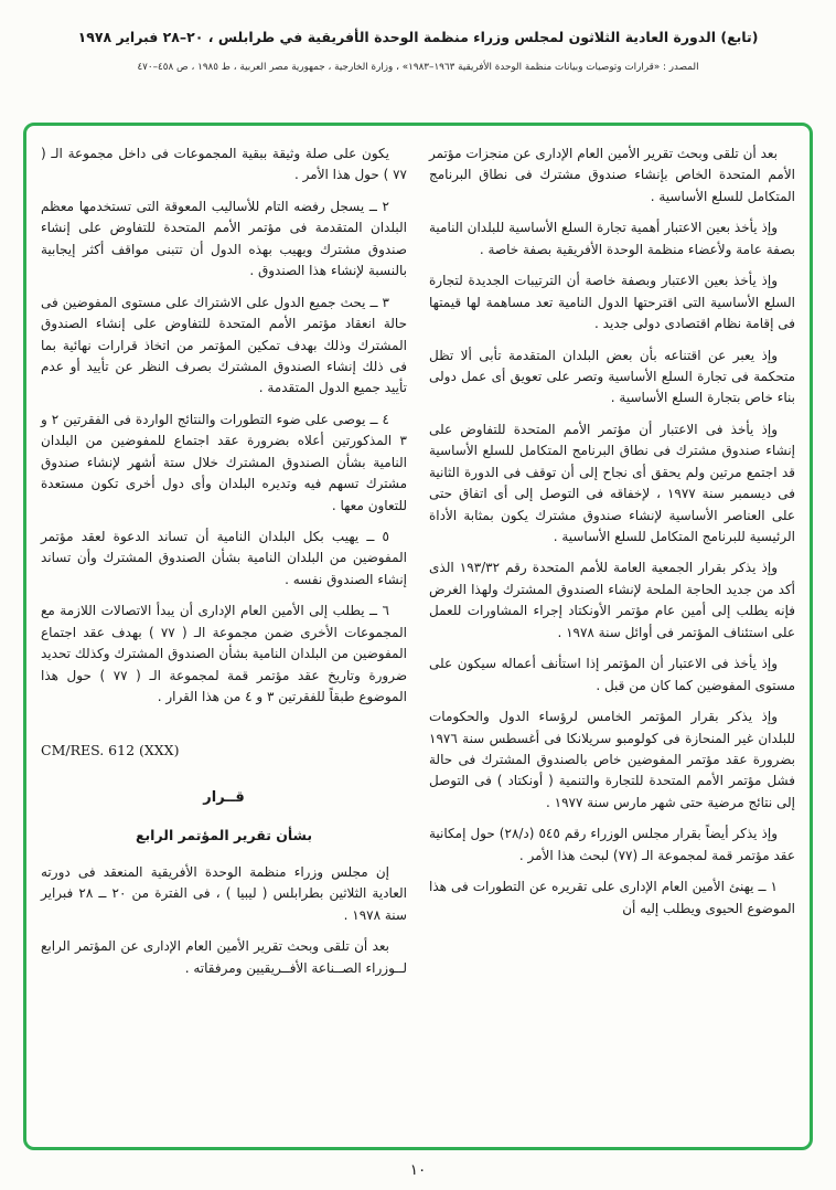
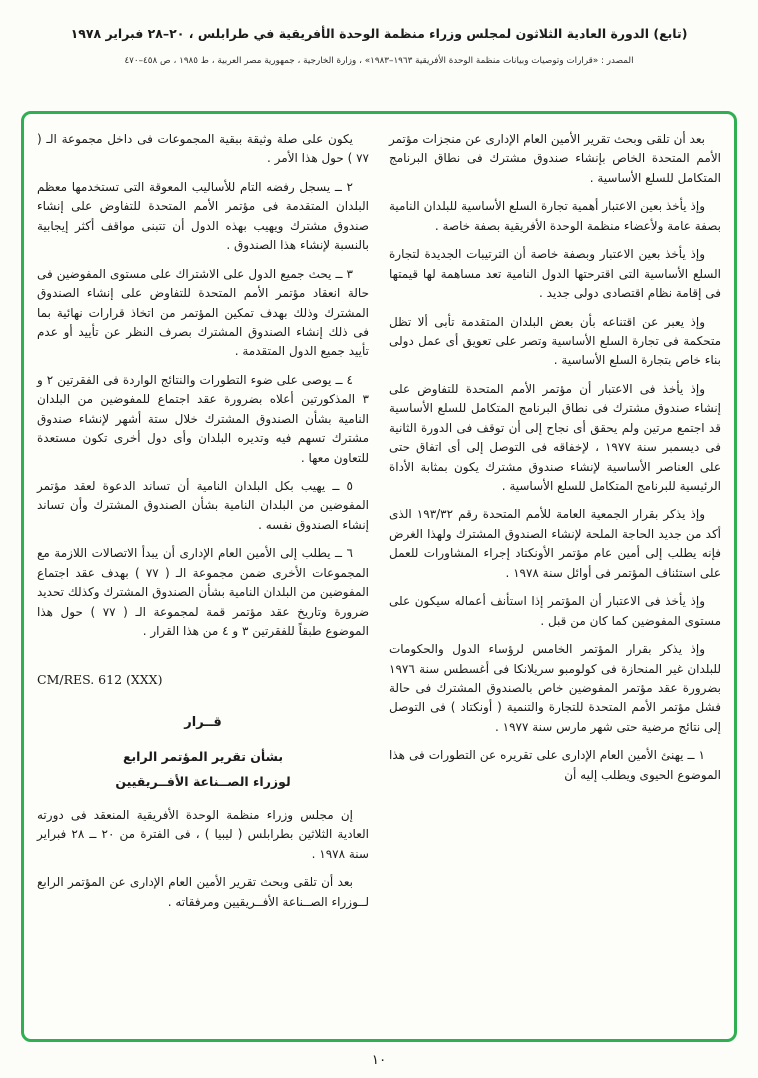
  (تابع) الدورة العادية الثلاثون لمجلس وزراء منظمة الوحدة الأفريقية في طرابلس ، ٢٠–٢٨ فبراير ١٩٧٨
  المصدر : «قرارات وتوصيات وبيانات منظمة الوحدة الأفريقية ١٩٦٣–١٩٨٣» ، وزارة الخارجية ، جمهورية مصر العربية ، ط ١٩٨٥ ، ص ٤٥٨–٤٧٠
  بعد أن تلقى وبحث تقرير الأمين العام الإدارى عن منجزات مؤتمر الأمم المتحدة الخاص بإنشاء صندوق مشترك فى نطاق البرنامج المتكامل للسلع الأساسية .
  وإذ يأخذ بعين الاعتبار أهمية تجارة السلع الأساسية للبلدان النامية بصفة عامة ولأعضاء منظمة الوحدة الأفريقية بصفة خاصة .
  وإذ يأخذ بعين الاعتبار وبصفة خاصة أن الترتيبات الجديدة لتجارة السلع الأساسية التى اقترحتها الدول النامية تعد مساهمة لها قيمتها فى إقامة نظام اقتصادى دولى جديد .
  وإذ يعبر عن اقتناعه بأن بعض البلدان المتقدمة تأبى ألا تظل متحكمة فى تجارة السلع الأساسية وتصر على تعويق أى عمل دولى بناء خاص بتجارة السلع الأساسية .
  وإذ يأخذ فى الاعتبار أن مؤتمر الأمم المتحدة للتفاوض على إنشاء صندوق مشترك فى نطاق البرنامج المتكامل للسلع الأساسية قد اجتمع مرتين ولم يحقق أى نجاح إلى أن توقف فى الدورة الثانية فى ديسمبر سنة ١٩٧٧ ، لإخفاقه فى التوصل إلى أى اتفاق حتى على العناصر الأساسية لإنشاء صندوق مشترك يكون بمثابة الأداة الرئيسية للبرنامج المتكامل للسلع الأساسية .
  وإذ يذكر بقرار الجمعية العامة للأمم المتحدة رقم ١٩٣/٣٢ الذى أكد من جديد الحاجة الملحة لإنشاء الصندوق المشترك ولهذا الغرض فإنه يطلب إلى أمين عام مؤتمر الأونكتاد إجراء المشاورات للعمل على استئناف المؤتمر فى أوائل سنة ١٩٧٨ .
  وإذ يأخذ فى الاعتبار أن المؤتمر إذا استأنف أعماله سيكون على مستوى المفوضين كما كان من قبل .
  وإذ يذكر بقرار المؤتمر الخامس لرؤساء الدول والحكومات للبلدان غير المنحازة فى كولومبو سريلانكا فى أغسطس سنة ١٩٧٦ بضرورة عقد مؤتمر المفوضين خاص بالصندوق المشترك فى حالة فشل مؤتمر الأمم المتحدة للتجارة والتنمية ( أونكتاد ) فى التوصل إلى نتائج مرضية حتى شهر مارس سنة ١٩٧٧ .
- وإذ يذكر أيضاً بقرار مجلس الوزراء رقم ٥٤٥ (د/٢٨) حول إمكانية عقد مؤتمر قمة لمجموعة الـ (٧٧) لبحث هذا الأمر .
  ١ ــ يهنئ الأمين العام الإدارى على تقريره عن التطورات فى هذا الموضوع الحيوى ويطلب إليه أن
  يكون على صلة وثيقة ببقية المجموعات فى داخل مجموعة الـ ( ٧٧ ) حول هذا الأمر .
  ٢ ــ يسجل رفضه التام للأساليب المعوقة التى تستخدمها معظم البلدان المتقدمة فى مؤتمر الأمم المتحدة للتفاوض على إنشاء صندوق مشترك ويهيب بهذه الدول أن تتبنى مواقف أكثر إيجابية بالنسبة لإنشاء هذا الصندوق .
  ٣ ــ يحث جميع الدول على الاشتراك على مستوى المفوضين فى حالة انعقاد مؤتمر الأمم المتحدة للتفاوض على إنشاء الصندوق المشترك وذلك بهدف تمكين المؤتمر من اتخاذ قرارات نهائية بما فى ذلك إنشاء الصندوق المشترك بصرف النظر عن تأييد أو عدم تأييد جميع الدول المتقدمة .
  ٤ ــ يوصى على ضوء التطورات والنتائج الواردة فى الفقرتين ٢ و ٣ المذكورتين أعلاه بضرورة عقد اجتماع للمفوضين من البلدان النامية بشأن الصندوق المشترك خلال ستة أشهر لإنشاء صندوق مشترك تسهم فيه وتديره البلدان وأى دول أخرى تكون مستعدة للتعاون معها .
  ٥ ــ يهيب بكل البلدان النامية أن تساند الدعوة لعقد مؤتمر المفوضين من البلدان النامية بشأن الصندوق المشترك وأن تساند إنشاء الصندوق نفسه .
  ٦ ــ يطلب إلى الأمين العام الإدارى أن يبدأ الاتصالات اللازمة مع المجموعات الأخرى ضمن مجموعة الـ ( ٧٧ ) بهدف عقد اجتماع المفوضين من البلدان النامية بشأن الصندوق المشترك وكذلك تحديد ضرورة وتاريخ عقد مؤتمر قمة لمجموعة الـ ( ٧٧ ) حول هذا الموضوع طبقاً للفقرتين ٣ و ٤ من هذا القرار .
  CM/RES. 612 (XXX)
  قــرار
  بشأن تقرير المؤتمر الرابع
+ لوزراء الصــناعة الأفــريقيين
  إن مجلس وزراء منظمة الوحدة الأفريقية المنعقد فى دورته العادية الثلاثين بطرابلس ( ليبيا ) ، فى الفترة من ٢٠ ــ ٢٨ فبراير سنة ١٩٧٨ .
  بعد أن تلقى وبحث تقرير الأمين العام الإدارى عن المؤتمر الرابع لــوزراء الصــناعة الأفــريقيين ومرفقاته .
  ١٠
